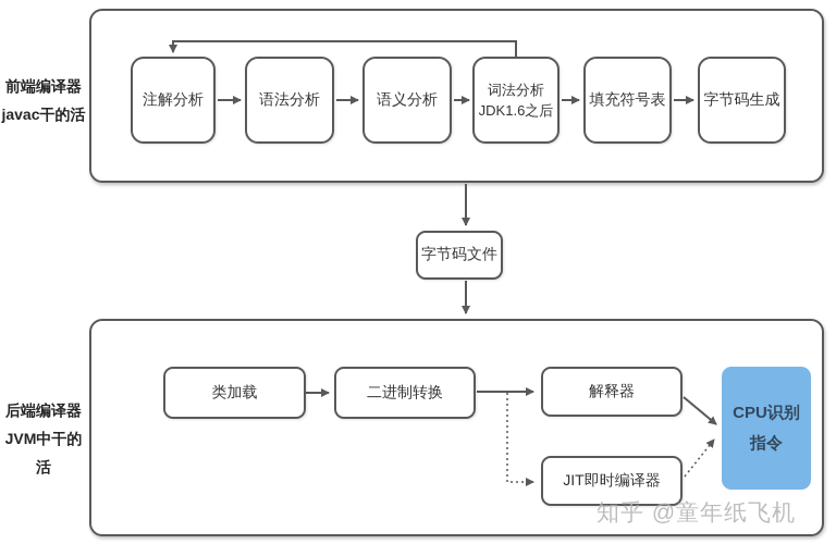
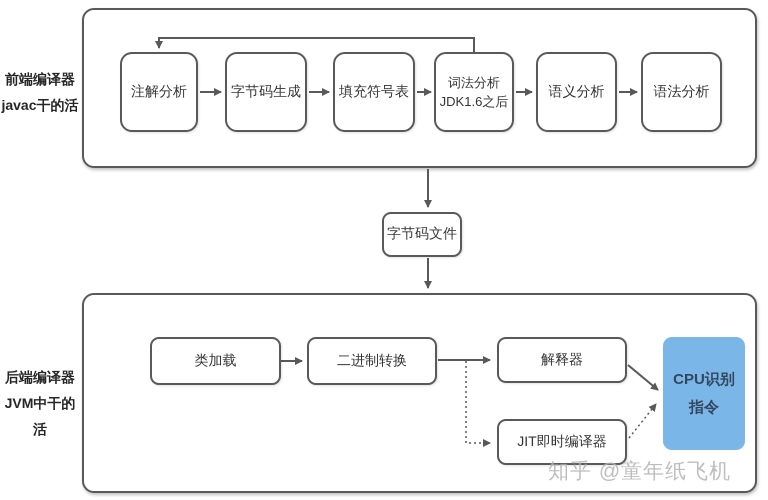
  前端编译器
  javac干的活
  注解分析
- 语法分析
+ 字节码生成
- 语义分析
+ 填充符号表
  词法分析
  JDK1.6之后
- 填充符号表
+ 语义分析
- 字节码生成
+ 语法分析
  字节码文件
  后端编译器
  JVM中干的活
  类加载
  二进制转换
  解释器
  JIT即时编译器
  CPU识别
  指令
  知乎 @童年纸飞机
